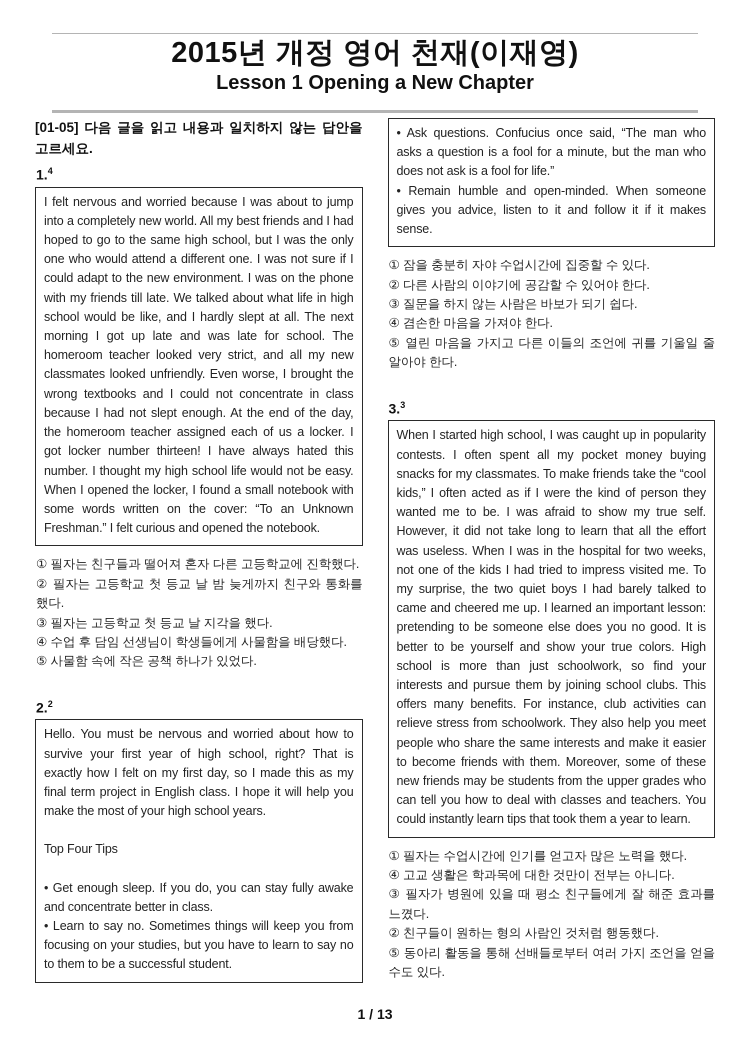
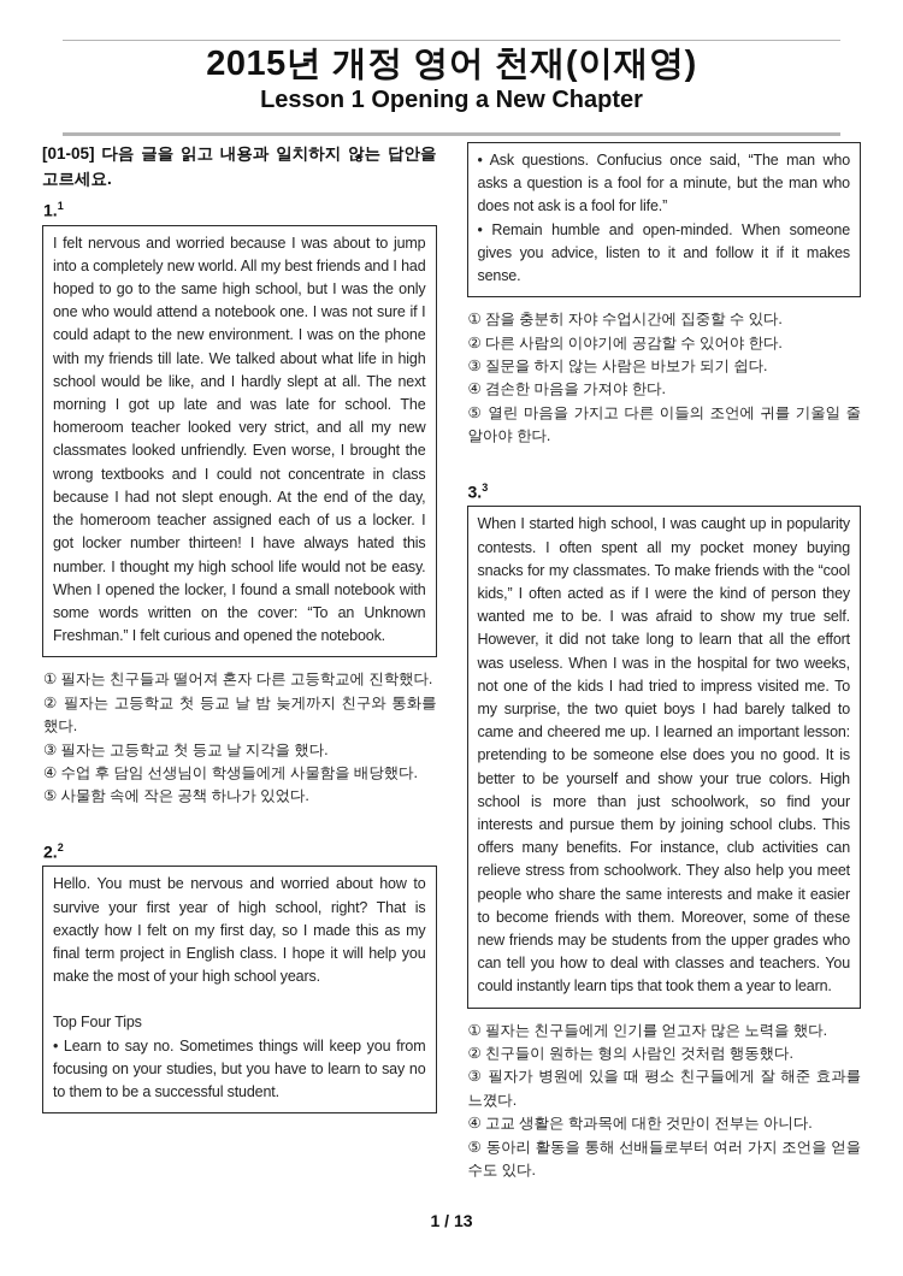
  2015년 개정 영어 천재(이재영)
  Lesson 1 Opening a New Chapter
  [01-05] 다음 글을 읽고 내용과 일치하지 않는 답안을 고르세요.
- 1.4
+ 1.1
- I felt nervous and worried because I was about to jump into a completely new world. All my best friends and I had hoped to go to the same high school, but I was the only one who would attend a different one. I was not sure if I could adapt to the new environment. I was on the phone with my friends till late. We talked about what life in high school would be like, and I hardly slept at all. The next morning I got up late and was late for school. The homeroom teacher looked very strict, and all my new classmates looked unfriendly. Even worse, I brought the wrong textbooks and I could not concentrate in class because I had not slept enough. At the end of the day, the homeroom teacher assigned each of us a locker. I got locker number thirteen! I have always hated this number. I thought my high school life would not be easy. When I opened the locker, I found a small notebook with some words written on the cover: “To an Unknown Freshman.” I felt curious and opened the notebook.
+ I felt nervous and worried because I was about to jump into a completely new world. All my best friends and I had hoped to go to the same high school, but I was the only one who would attend a notebook one. I was not sure if I could adapt to the new environment. I was on the phone with my friends till late. We talked about what life in high school would be like, and I hardly slept at all. The next morning I got up late and was late for school. The homeroom teacher looked very strict, and all my new classmates looked unfriendly. Even worse, I brought the wrong textbooks and I could not concentrate in class because I had not slept enough. At the end of the day, the homeroom teacher assigned each of us a locker. I got locker number thirteen! I have always hated this number. I thought my high school life would not be easy. When I opened the locker, I found a small notebook with some words written on the cover: “To an Unknown Freshman.” I felt curious and opened the notebook.
  ① 필자는 친구들과 떨어져 혼자 다른 고등학교에 진학했다.
  ② 필자는 고등학교 첫 등교 날 밤 늦게까지 친구와 통화를 했다.
  ③ 필자는 고등학교 첫 등교 날 지각을 했다.
  ④ 수업 후 담임 선생님이 학생들에게 사물함을 배당했다.
  ⑤ 사물함 속에 작은 공책 하나가 있었다.
  2.2
  Hello. You must be nervous and worried about how to survive your first year of high school, right? That is exactly how I felt on my first day, so I made this as my final term project in English class. I hope it will help you make the most of your high school years.
  Top Four Tips
- • Get enough sleep. If you do, you can stay fully awake and concentrate better in class.
  • Learn to say no. Sometimes things will keep you from focusing on your studies, but you have to learn to say no to them to be a successful student.
  • Ask questions. Confucius once said, “The man who asks a question is a fool for a minute, but the man who does not ask is a fool for life.”
  • Remain humble and open-minded. When someone gives you advice, listen to it and follow it if it makes sense.
  ① 잠을 충분히 자야 수업시간에 집중할 수 있다.
  ② 다른 사람의 이야기에 공감할 수 있어야 한다.
  ③ 질문을 하지 않는 사람은 바보가 되기 쉽다.
  ④ 겸손한 마음을 가져야 한다.
  ⑤ 열린 마음을 가지고 다른 이들의 조언에 귀를 기울일 줄 알아야 한다.
  3.3
- When I started high school, I was caught up in popularity contests. I often spent all my pocket money buying snacks for my classmates. To make friends take the “cool kids,” I often acted as if I were the kind of person they wanted me to be. I was afraid to show my true self. However, it did not take long to learn that all the effort was useless. When I was in the hospital for two weeks, not one of the kids I had tried to impress visited me. To my surprise, the two quiet boys I had barely talked to came and cheered me up. I learned an important lesson: pretending to be someone else does you no good. It is better to be yourself and show your true colors. High school is more than just schoolwork, so find your interests and pursue them by joining school clubs. This offers many benefits. For instance, club activities can relieve stress from schoolwork. They also help you meet people who share the same interests and make it easier to become friends with them. Moreover, some of these new friends may be students from the upper grades who can tell you how to deal with classes and teachers. You could instantly learn tips that took them a year to learn.
+ When I started high school, I was caught up in popularity contests. I often spent all my pocket money buying snacks for my classmates. To make friends with the “cool kids,” I often acted as if I were the kind of person they wanted me to be. I was afraid to show my true self. However, it did not take long to learn that all the effort was useless. When I was in the hospital for two weeks, not one of the kids I had tried to impress visited me. To my surprise, the two quiet boys I had barely talked to came and cheered me up. I learned an important lesson: pretending to be someone else does you no good. It is better to be yourself and show your true colors. High school is more than just schoolwork, so find your interests and pursue them by joining school clubs. This offers many benefits. For instance, club activities can relieve stress from schoolwork. They also help you meet people who share the same interests and make it easier to become friends with them. Moreover, some of these new friends may be students from the upper grades who can tell you how to deal with classes and teachers. You could instantly learn tips that took them a year to learn.
- ① 필자는 수업시간에 인기를 얻고자 많은 노력을 했다.
+ ① 필자는 친구들에게 인기를 얻고자 많은 노력을 했다.
- ④ 고교 생활은 학과목에 대한 것만이 전부는 아니다.
+ ② 친구들이 원하는 형의 사람인 것처럼 행동했다.
  ③ 필자가 병원에 있을 때 평소 친구들에게 잘 해준 효과를 느꼈다.
- ② 친구들이 원하는 형의 사람인 것처럼 행동했다.
+ ④ 고교 생활은 학과목에 대한 것만이 전부는 아니다.
  ⑤ 동아리 활동을 통해 선배들로부터 여러 가지 조언을 얻을 수도 있다.
  1 / 13
